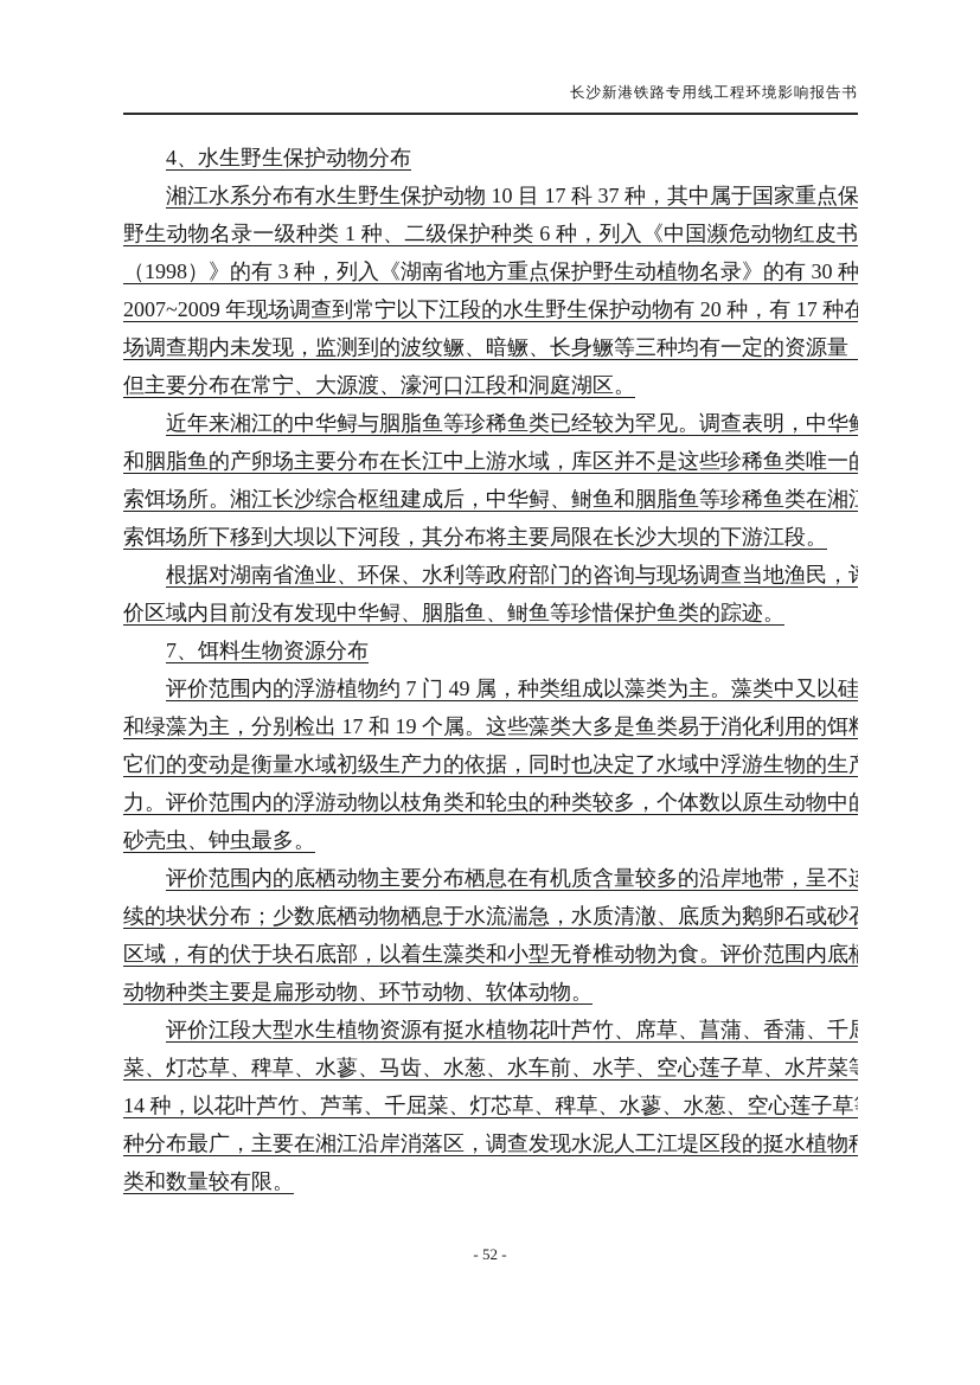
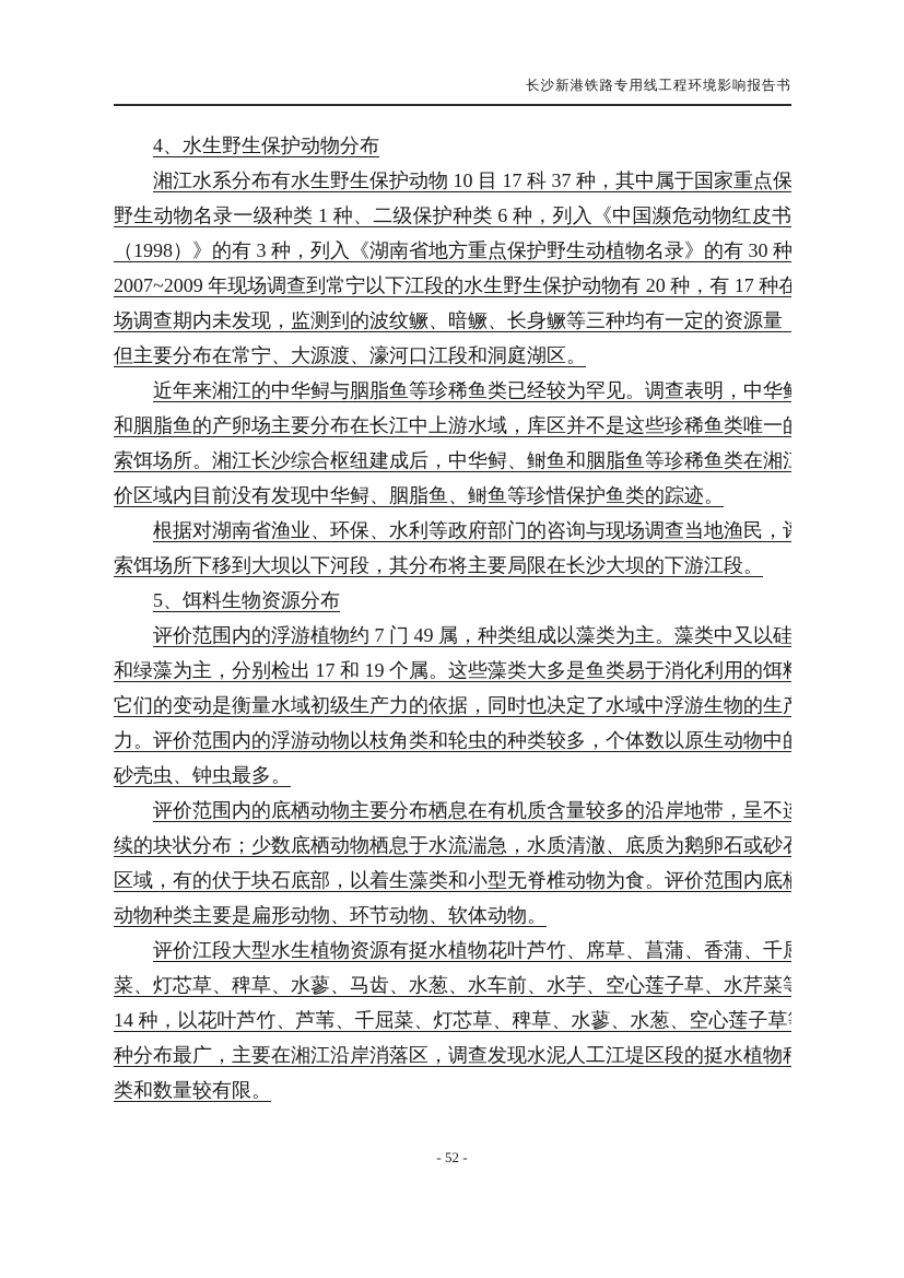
  长沙新港铁路专用线工程环境影响报告书
  4、水生野生保护动物分布
  湘江水系分布有水生野生保护动物 10 目 17 科 37 种，其中属于国家重点保
  野生动物名录一级种类 1 种、二级保护种类 6 种，列入《中国濒危动物红皮书
  （1998）》的有 3 种，列入《湖南省地方重点保护野生动植物名录》的有 30 种
  2007~2009 年现场调查到常宁以下江段的水生野生保护动物有 20 种，有 17 种在
  场调查期内未发现，监测到的波纹鳜、暗鳜、长身鳜等三种均有一定的资源量
  但主要分布在常宁、大源渡、濠河口江段和洞庭湖区。
  近年来湘江的中华鲟与胭脂鱼等珍稀鱼类已经较为罕见。调查表明，中华
  和胭脂鱼的产卵场主要分布在长江中上游水域，库区并不是这些珍稀鱼类唯一
  索饵场所。湘江长沙综合枢纽建成后，中华鲟、鲥鱼和胭脂鱼等珍稀鱼类在湘
- 索饵场所下移到大坝以下河段，其分布将主要局限在长沙大坝的下游江段。
+ 价区域内目前没有发现中华鲟、胭脂鱼、鲥鱼等珍惜保护鱼类的踪迹。
  根据对湖南省渔业、环保、水利等政府部门的咨询与现场调查当地渔民，
- 价区域内目前没有发现中华鲟、胭脂鱼、鲥鱼等珍惜保护鱼类的踪迹。
+ 索饵场所下移到大坝以下河段，其分布将主要局限在长沙大坝的下游江段。
- 7、饵料生物资源分布
+ 5、饵料生物资源分布
  评价范围内的浮游植物约 7 门 49 属，种类组成以藻类为主。藻类中又以硅
  和绿藻为主，分别检出 17 和 19 个属。这些藻类大多是鱼类易于消化利用的饵
  它们的变动是衡量水域初级生产力的依据，同时也决定了水域中浮游生物的生
  力。评价范围内的浮游动物以枝角类和轮虫的种类较多，个体数以原生动物中
  砂壳虫、钟虫最多。
  评价范围内的底栖动物主要分布栖息在有机质含量较多的沿岸地带，呈不
  续的块状分布；少数底栖动物栖息于水流湍急，水质清澈、底质为鹅卵石或砂
  区域，有的伏于块石底部，以着生藻类和小型无脊椎动物为食。评价范围内底
  动物种类主要是扁形动物、环节动物、软体动物。
  评价江段大型水生植物资源有挺水植物花叶芦竹、席草、菖蒲、香蒲、千
  菜、灯芯草、稗草、水蓼、马齿、水葱、水车前、水芋、空心莲子草、水芹菜
  14 种，以花叶芦竹、芦苇、千屈菜、灯芯草、稗草、水蓼、水葱、空心莲子草
  种分布最广，主要在湘江沿岸消落区，调查发现水泥人工江堤区段的挺水植物
  类和数量较有限。
  - 52 -
